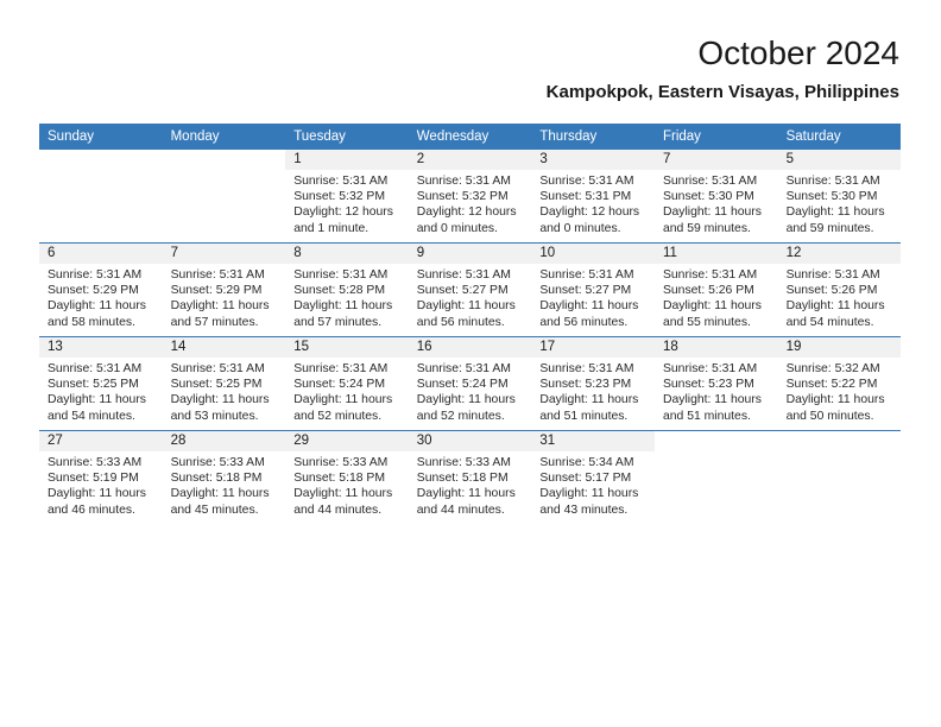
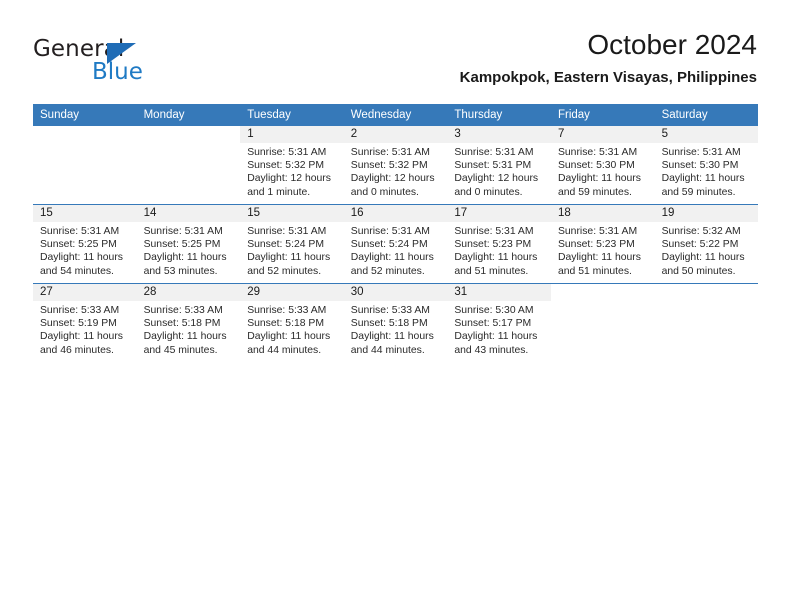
+ General
+ Blue
  October 2024
  Kampokpok, Eastern Visayas, Philippines
  Sunday	Monday	Tuesday	Wednesday	Thursday	Friday	Saturday
  		1Sunrise: 5:31 AMSunset: 5:32 PMDaylight: 12 hoursand 1 minute.	2Sunrise: 5:31 AMSunset: 5:32 PMDaylight: 12 hoursand 0 minutes.	3Sunrise: 5:31 AMSunset: 5:31 PMDaylight: 12 hoursand 0 minutes.	7Sunrise: 5:31 AMSunset: 5:30 PMDaylight: 11 hoursand 59 minutes.	5Sunrise: 5:31 AMSunset: 5:30 PMDaylight: 11 hoursand 59 minutes.
- 6Sunrise: 5:31 AMSunset: 5:29 PMDaylight: 11 hoursand 58 minutes.	7Sunrise: 5:31 AMSunset: 5:29 PMDaylight: 11 hoursand 57 minutes.	8Sunrise: 5:31 AMSunset: 5:28 PMDaylight: 11 hoursand 57 minutes.	9Sunrise: 5:31 AMSunset: 5:27 PMDaylight: 11 hoursand 56 minutes.	10Sunrise: 5:31 AMSunset: 5:27 PMDaylight: 11 hoursand 56 minutes.	11Sunrise: 5:31 AMSunset: 5:26 PMDaylight: 11 hoursand 55 minutes.	12Sunrise: 5:31 AMSunset: 5:26 PMDaylight: 11 hoursand 54 minutes.
- 13Sunrise: 5:31 AMSunset: 5:25 PMDaylight: 11 hoursand 54 minutes.	14Sunrise: 5:31 AMSunset: 5:25 PMDaylight: 11 hoursand 53 minutes.	15Sunrise: 5:31 AMSunset: 5:24 PMDaylight: 11 hoursand 52 minutes.	16Sunrise: 5:31 AMSunset: 5:24 PMDaylight: 11 hoursand 52 minutes.	17Sunrise: 5:31 AMSunset: 5:23 PMDaylight: 11 hoursand 51 minutes.	18Sunrise: 5:31 AMSunset: 5:23 PMDaylight: 11 hoursand 51 minutes.	19Sunrise: 5:32 AMSunset: 5:22 PMDaylight: 11 hoursand 50 minutes.
+ 15Sunrise: 5:31 AMSunset: 5:25 PMDaylight: 11 hoursand 54 minutes.	14Sunrise: 5:31 AMSunset: 5:25 PMDaylight: 11 hoursand 53 minutes.	15Sunrise: 5:31 AMSunset: 5:24 PMDaylight: 11 hoursand 52 minutes.	16Sunrise: 5:31 AMSunset: 5:24 PMDaylight: 11 hoursand 52 minutes.	17Sunrise: 5:31 AMSunset: 5:23 PMDaylight: 11 hoursand 51 minutes.	18Sunrise: 5:31 AMSunset: 5:23 PMDaylight: 11 hoursand 51 minutes.	19Sunrise: 5:32 AMSunset: 5:22 PMDaylight: 11 hoursand 50 minutes.
- 27Sunrise: 5:33 AMSunset: 5:19 PMDaylight: 11 hoursand 46 minutes.	28Sunrise: 5:33 AMSunset: 5:18 PMDaylight: 11 hoursand 45 minutes.	29Sunrise: 5:33 AMSunset: 5:18 PMDaylight: 11 hoursand 44 minutes.	30Sunrise: 5:33 AMSunset: 5:18 PMDaylight: 11 hoursand 44 minutes.	31Sunrise: 5:34 AMSunset: 5:17 PMDaylight: 11 hoursand 43 minutes.
+ 27Sunrise: 5:33 AMSunset: 5:19 PMDaylight: 11 hoursand 46 minutes.	28Sunrise: 5:33 AMSunset: 5:18 PMDaylight: 11 hoursand 45 minutes.	29Sunrise: 5:33 AMSunset: 5:18 PMDaylight: 11 hoursand 44 minutes.	30Sunrise: 5:33 AMSunset: 5:18 PMDaylight: 11 hoursand 44 minutes.	31Sunrise: 5:30 AMSunset: 5:17 PMDaylight: 11 hoursand 43 minutes.
